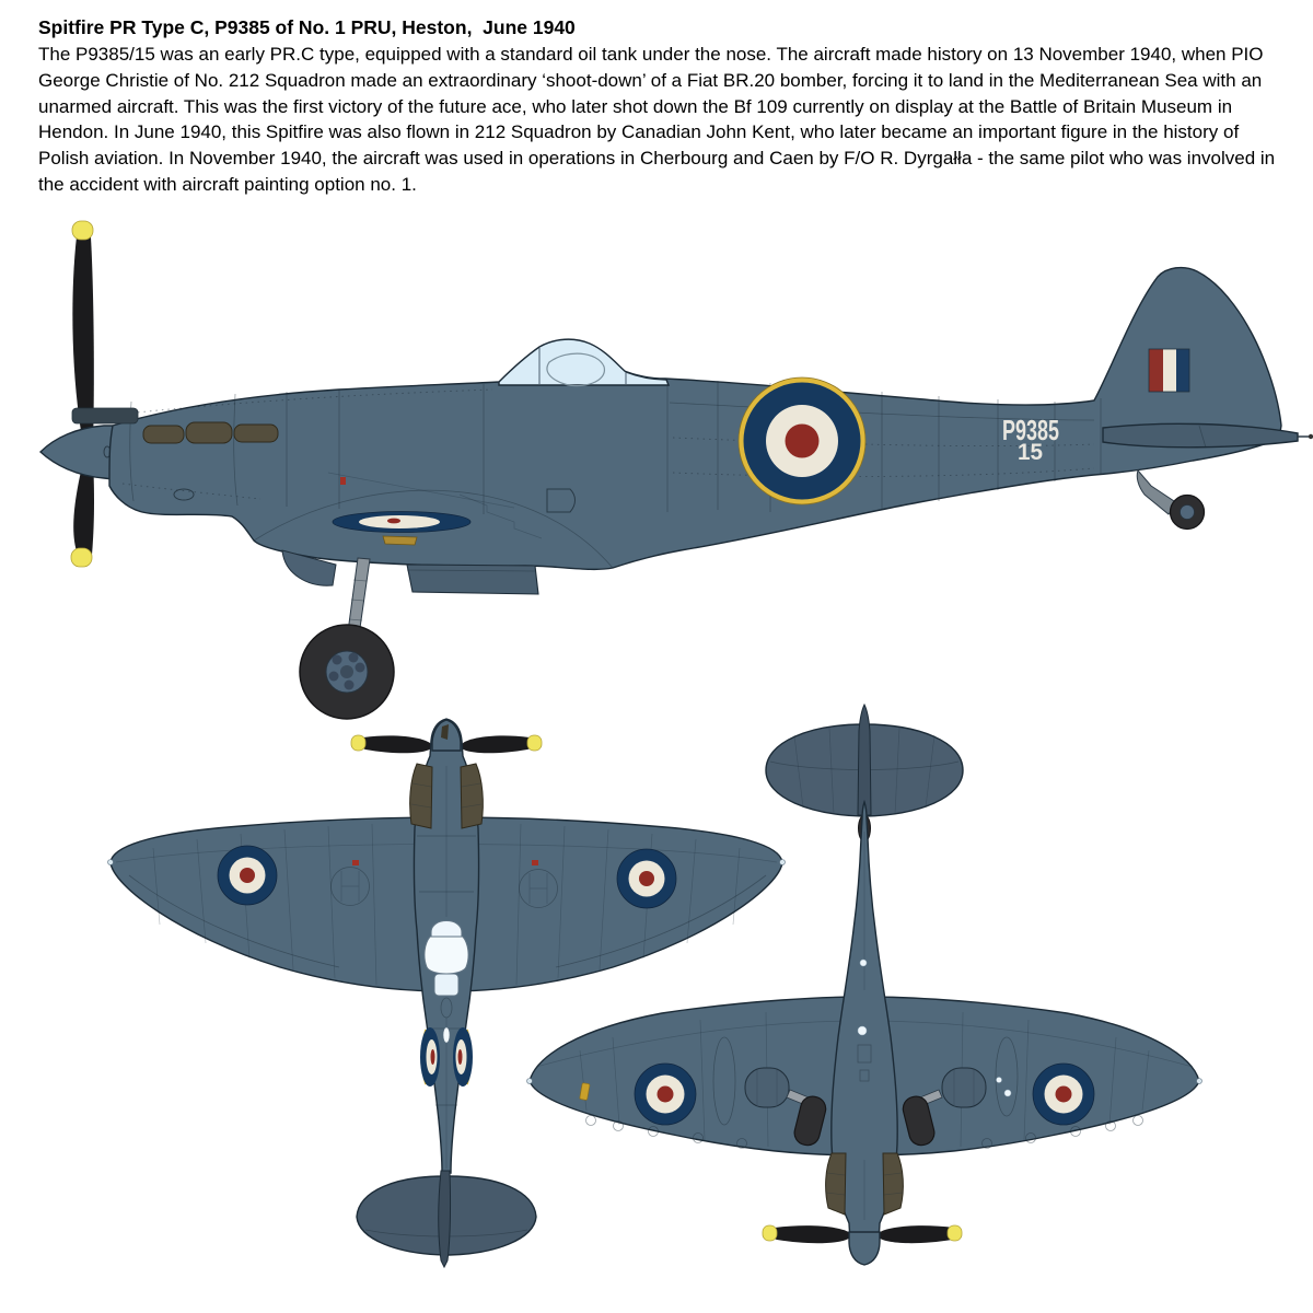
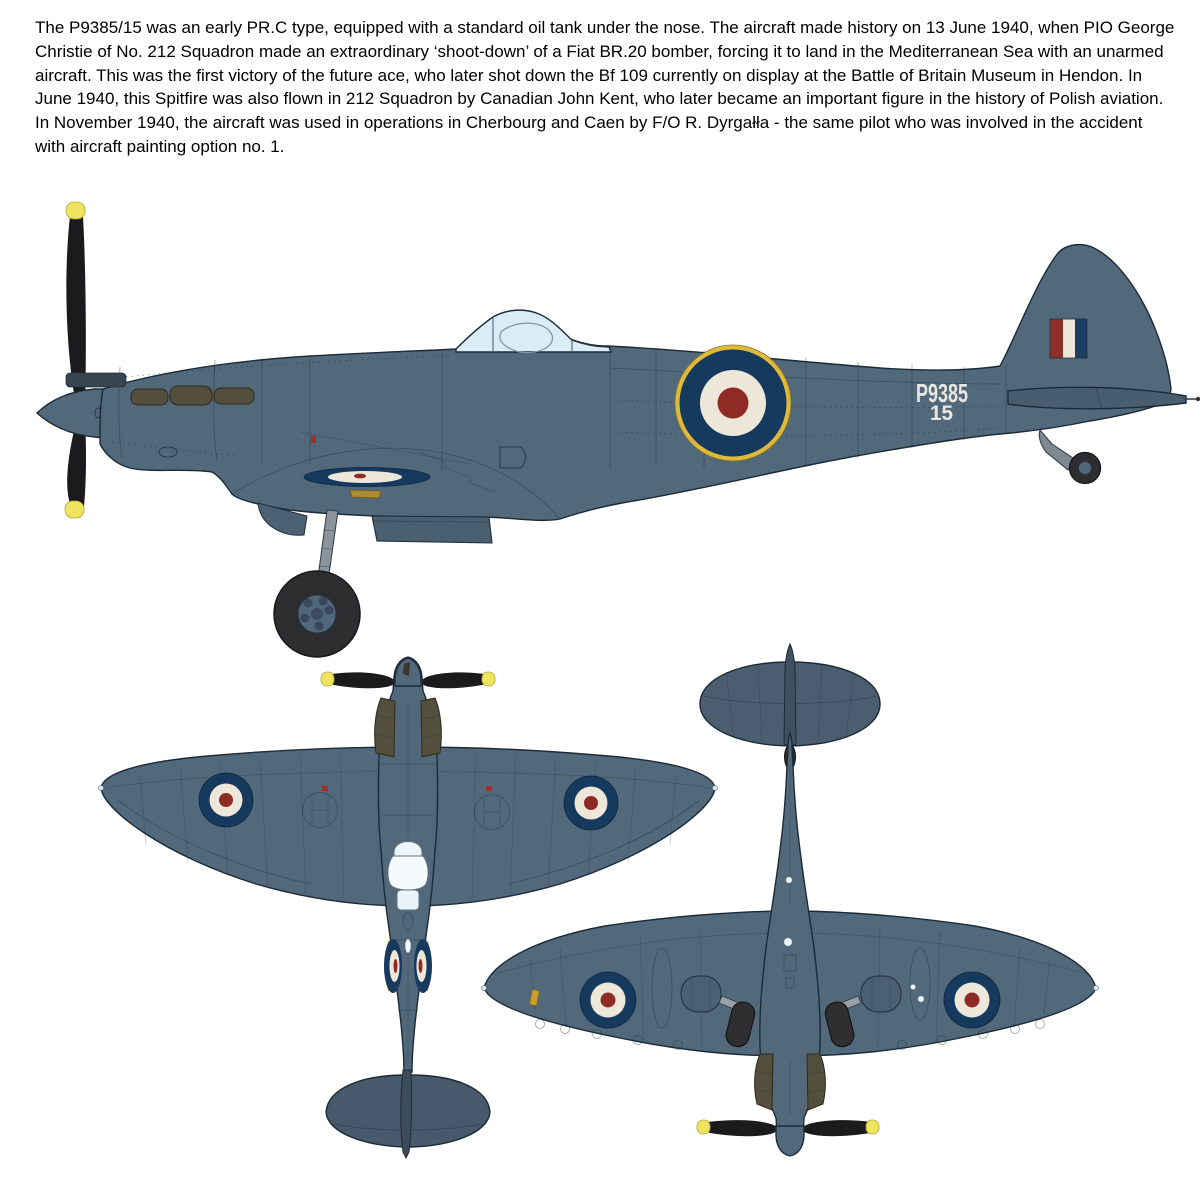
- Spitfire PR Type C, P9385 of No. 1 PRU, Heston, June 1940
- The P9385/15 was an early PR.C type, equipped with a standard oil tank under the nose. The aircraft made history on 13 November 1940, when PIO George Christie of No. 212 Squadron made an extraordinary ‘shoot-down’ of a Fiat BR.20 bomber, forcing it to land in the Mediterranean Sea with an unarmed aircraft. This was the first victory of the future ace, who later shot down the Bf 109 currently on display at the Battle of Britain Museum in Hendon. In June 1940, this Spitfire was also flown in 212 Squadron by Canadian John Kent, who later became an important figure in the history of Polish aviation. In November 1940, the aircraft was used in operations in Cherbourg and Caen by F/O R. Dyrgałła - the same pilot who was involved in the accident with aircraft painting option no. 1.
+ The P9385/15 was an early PR.C type, equipped with a standard oil tank under the nose. The aircraft made history on 13 June 1940, when PIO George Christie of No. 212 Squadron made an extraordinary ‘shoot-down’ of a Fiat BR.20 bomber, forcing it to land in the Mediterranean Sea with an unarmed aircraft. This was the first victory of the future ace, who later shot down the Bf 109 currently on display at the Battle of Britain Museum in Hendon. In June 1940, this Spitfire was also flown in 212 Squadron by Canadian John Kent, who later became an important figure in the history of Polish aviation. In November 1940, the aircraft was used in operations in Cherbourg and Caen by F/O R. Dyrgałła - the same pilot who was involved in the accident with aircraft painting option no. 1.
  P9385
  15
